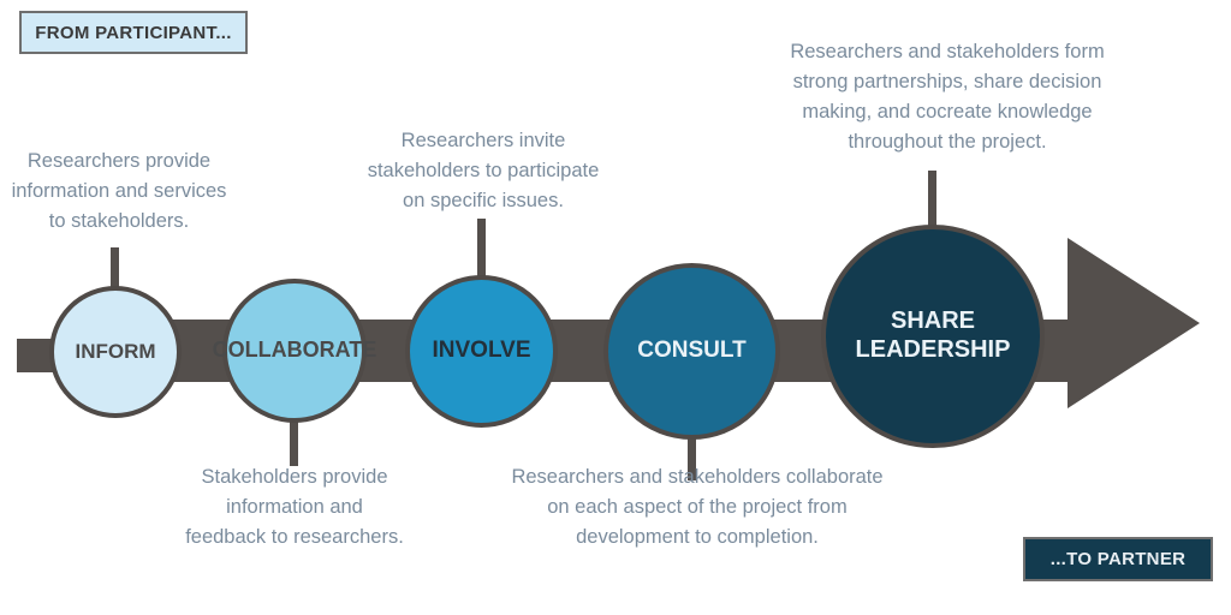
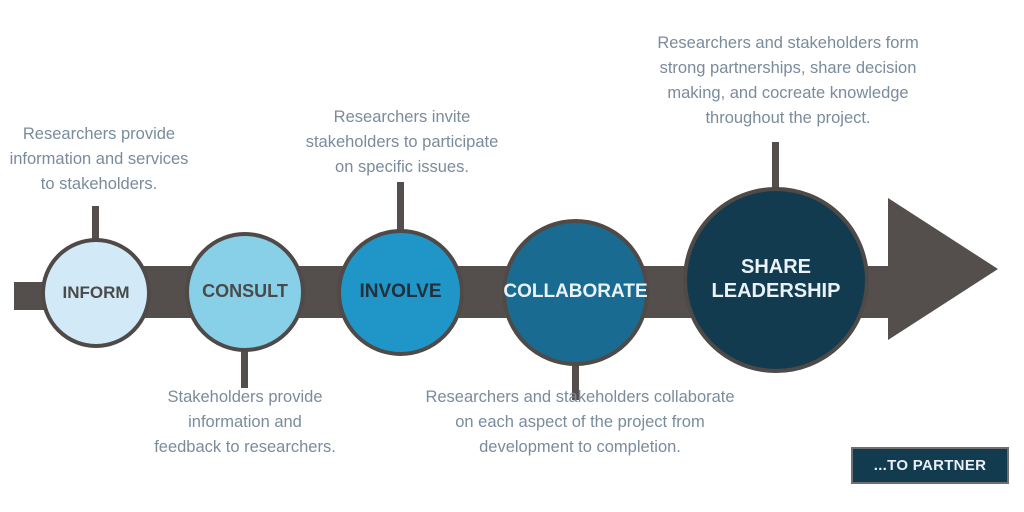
- FROM PARTICIPANT...
  ...TO PARTNER
  INFORM
- COLLABORATE
+ CONSULT
  INVOLVE
- CONSULT
+ COLLABORATE
  SHARE
  LEADERSHIP
  Researchers provide
  information and services
  to stakeholders.
  Stakeholders provide
  information and
  feedback to researchers.
  Researchers invite
  stakeholders to participate
  on specific issues.
  Researchers and stakeholders collaborate
  on each aspect of the project from
  development to completion.
  Researchers and stakeholders form
  strong partnerships, share decision
  making, and cocreate knowledge
  throughout the project.
